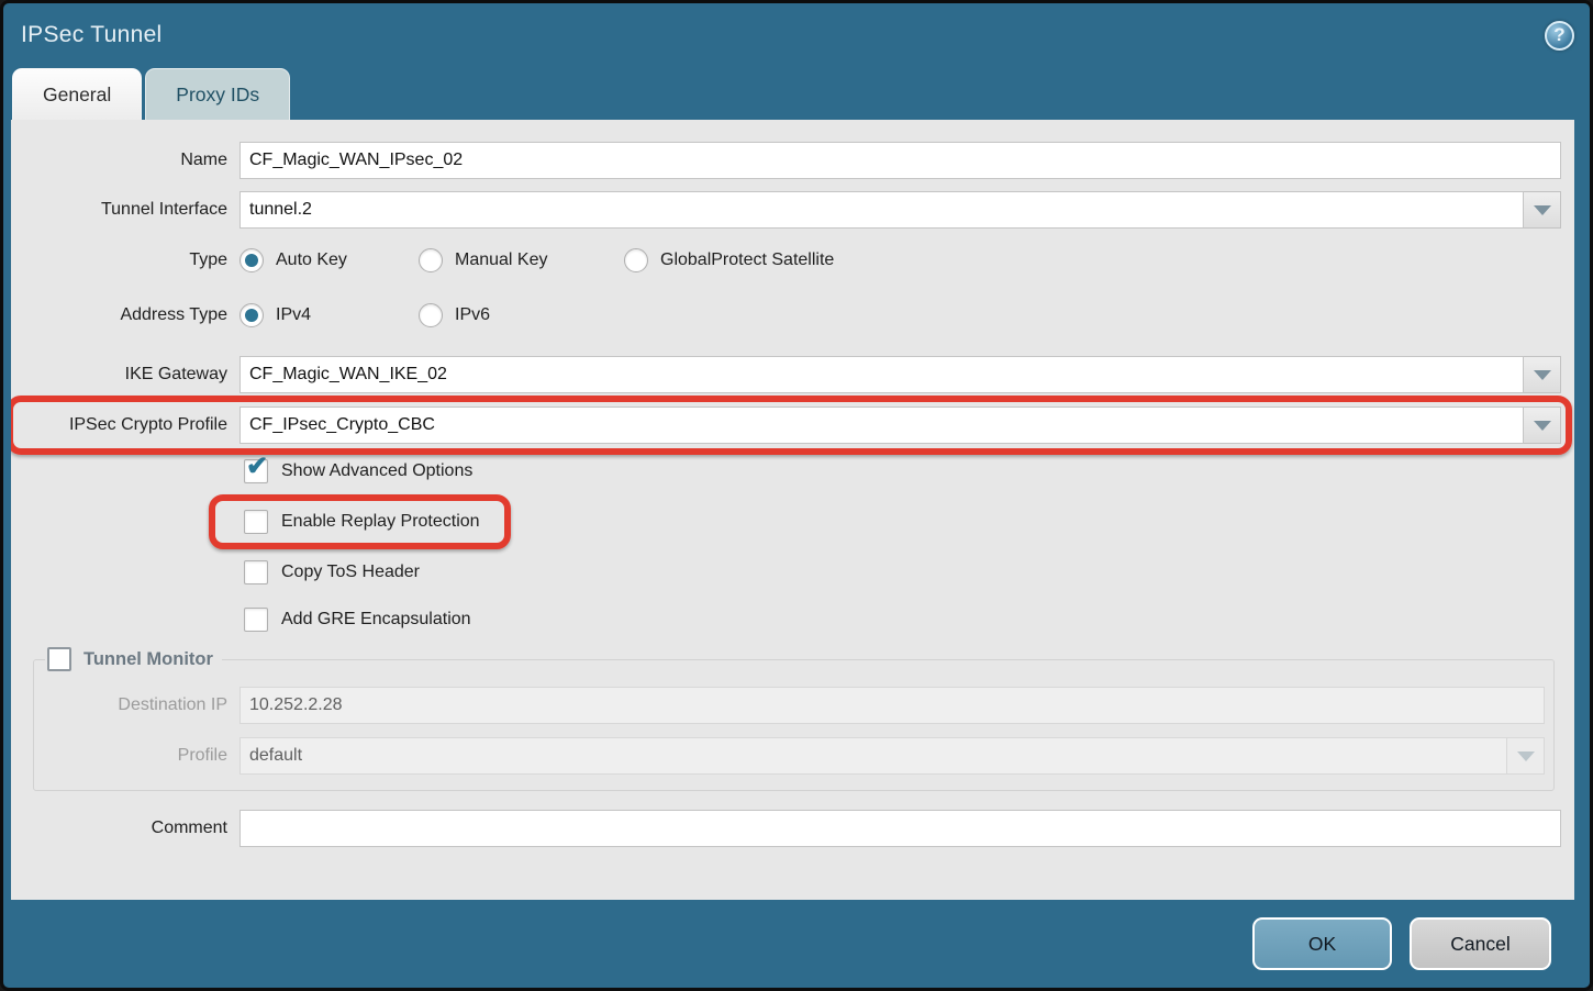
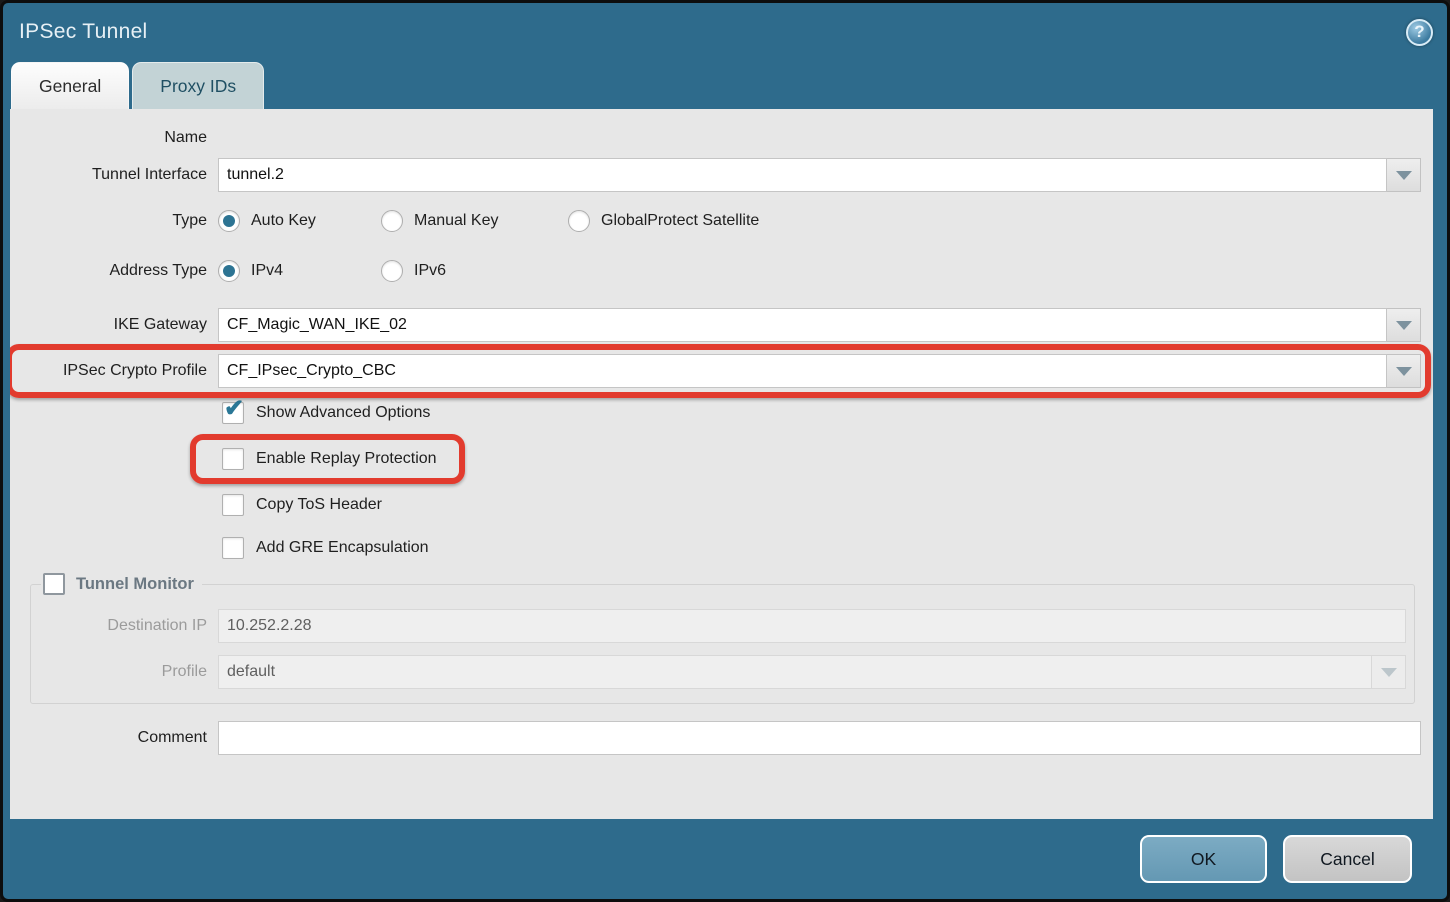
  IPSec Tunnel
  ?
  General
  Proxy IDs
  Name
- CF_Magic_WAN_IPsec_02
  Tunnel Interface
  tunnel.2
  Type
  Auto Key
  Manual Key
  GlobalProtect Satellite
  Address Type
  IPv4
  IPv6
  IKE Gateway
  CF_Magic_WAN_IKE_02
  IPSec Crypto Profile
  CF_IPsec_Crypto_CBC
  ✔
  Show Advanced Options
  Enable Replay Protection
  Copy ToS Header
  Add GRE Encapsulation
  Tunnel Monitor
  Destination IP
  10.252.2.28
  Profile
  default
  Comment
  OK
  Cancel
